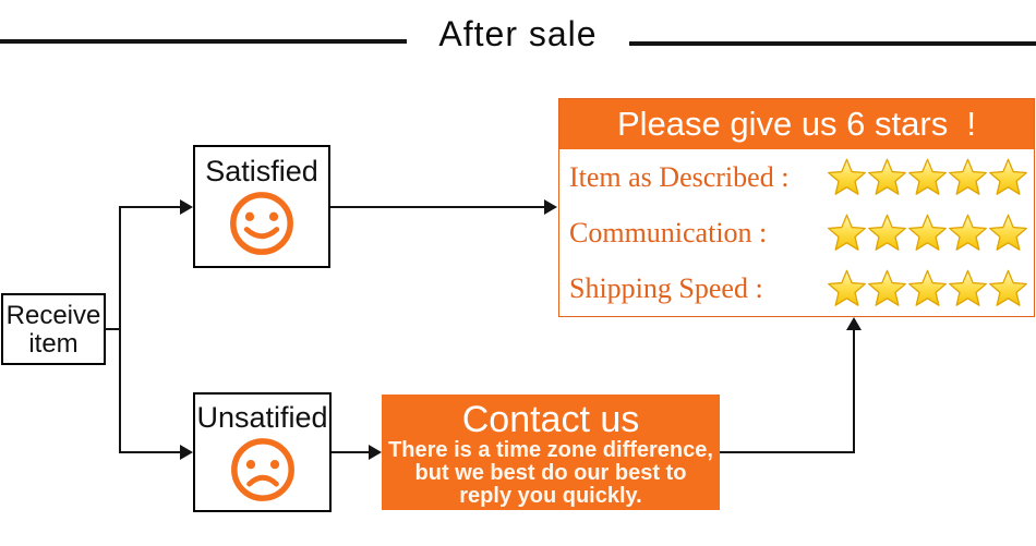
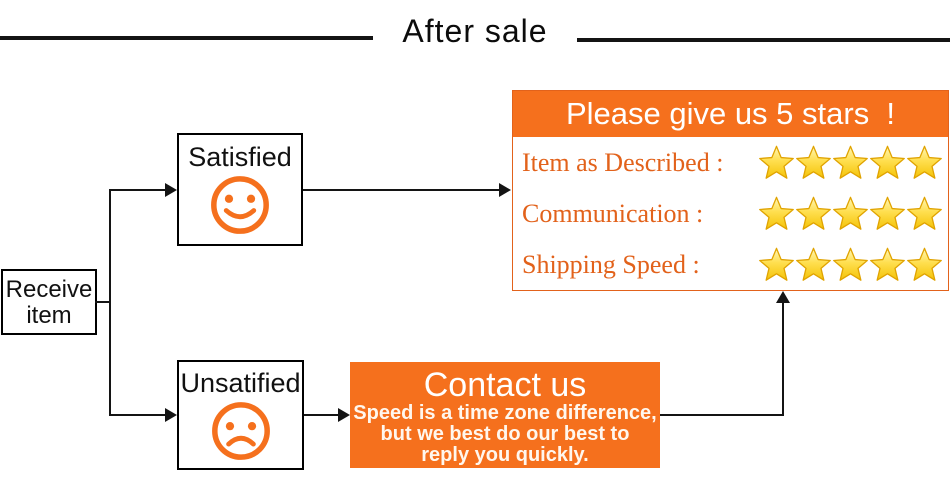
  After sale
  Receive
  item
  Satisfied
  Unsatified
- Please give us 6 stars !
+ Please give us 5 stars !
  Item as Described :
  Communication :
  Shipping Speed :
  Contact us
- There is a time zone difference,
+ Speed is a time zone difference,
  but we best do our best to
  reply you quickly.
